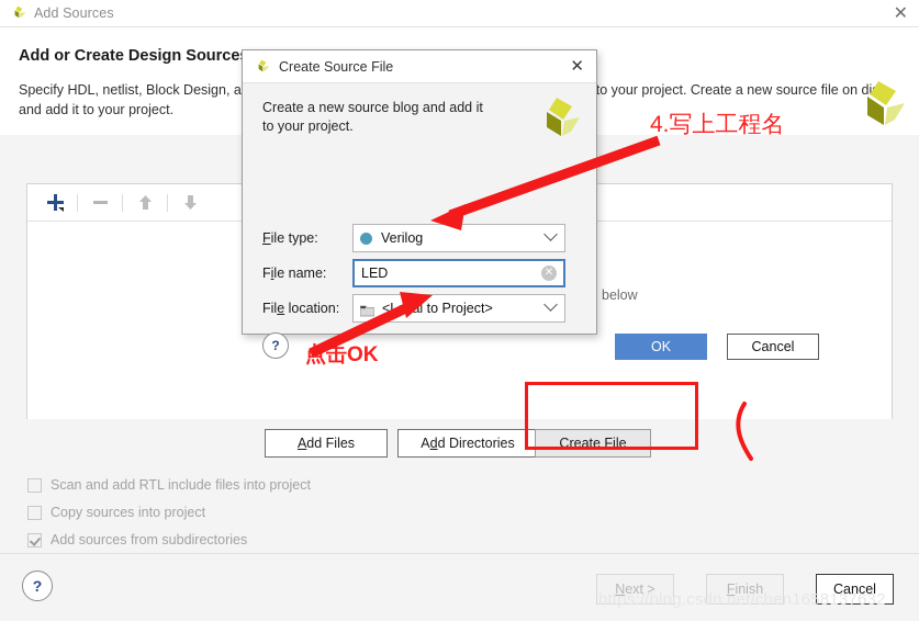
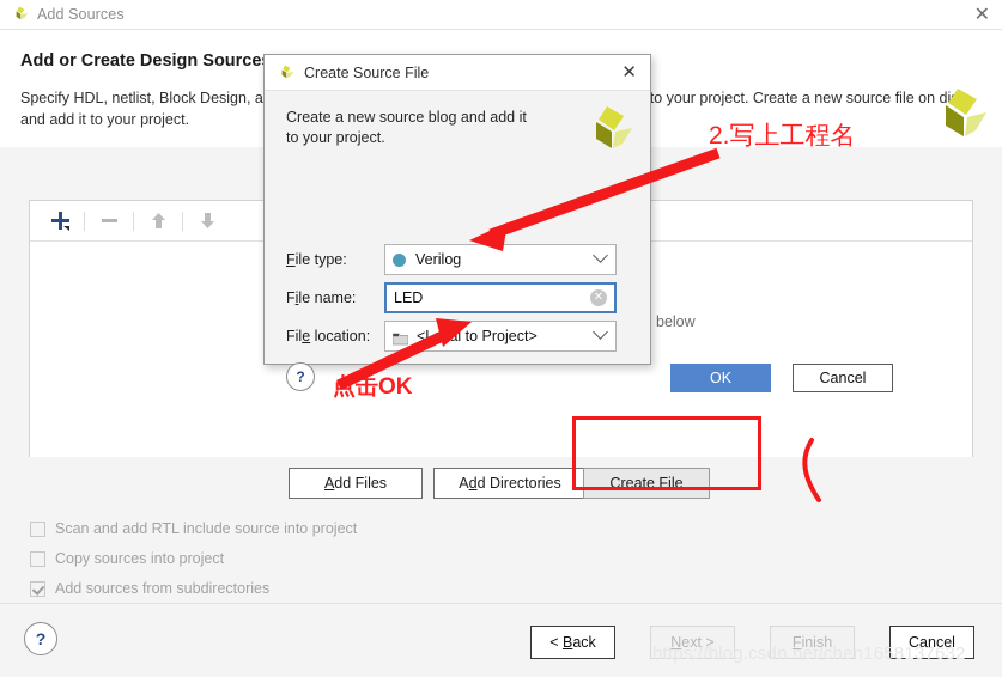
  Add Sources
  ✕
  Add or Create Design Source
  A
  dd Files
  A
  d
  d Directories
  C
  reate File
- Scan and add RTL include files into project
+ Scan and add RTL include source into project
  Copy sources into project
  Add sources from subdirectories
  ?
+ <
+ B
+ ack
  N
  ext >
  F
  inish
  Cancel
  below
  Create Source File
  ✕
  Create a new source blog and add it to your project.
  File type:
  Verilog
  File name:
  LED
  ✕
  File location:
  <Ll to Project>
  ?
  OK
  Cancel
- 4.写上工程名
+ 2.写上工程名
  击OK
  https://blog.csdn.net/chen1658137632
